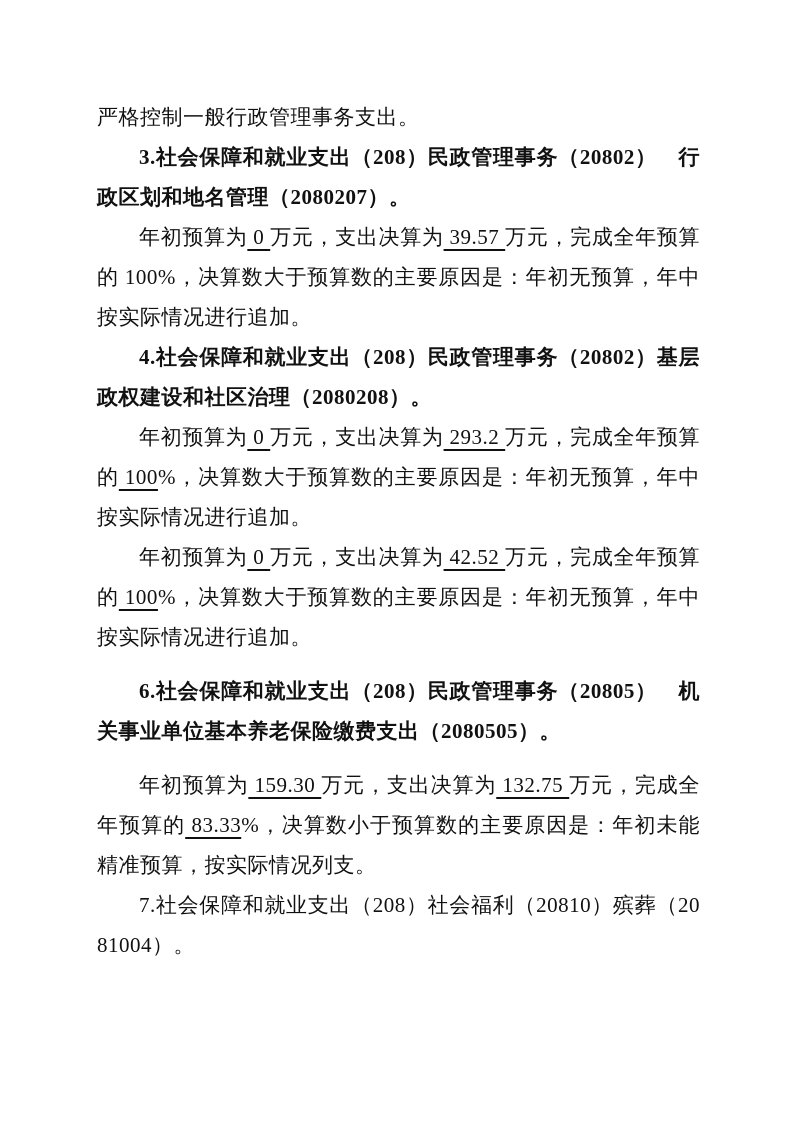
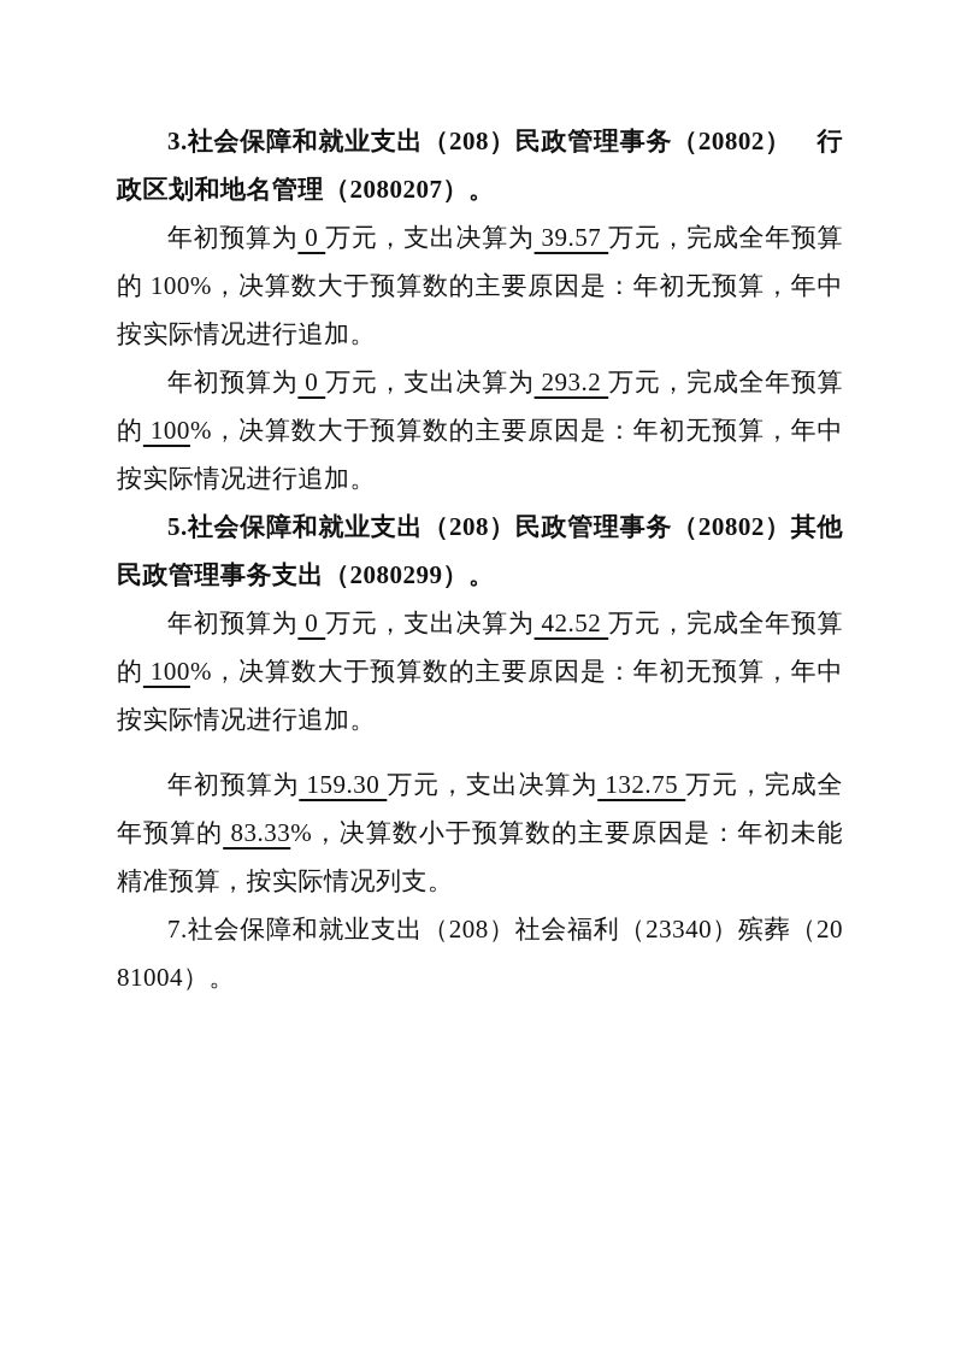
- 严格控制一般行政管理事务支出。
  3.社会保障和就业支出（208）民政管理事务（20802） 行政区划和地名管理（2080207）。
  年初预算为 0 万元，支出决算为 39.57 万元，完成全年预算的 100%，决算数大于预算数的主要原因是：年初无预算，年中按实际情况进行追加。
- 4.社会保障和就业支出（208）民政管理事务（20802）基层政权建设和社区治理（2080208）。
  年初预算为 0 万元，支出决算为 293.2 万元，完成全年预算的 100%，决算数大于预算数的主要原因是：年初无预算，年中按实际情况进行追加。
+ 5.社会保障和就业支出（208）民政管理事务（20802）其他民政管理事务支出（2080299）。
  年初预算为 0 万元，支出决算为 42.52 万元，完成全年预算的 100%，决算数大于预算数的主要原因是：年初无预算，年中按实际情况进行追加。
- 6.社会保障和就业支出（208）民政管理事务（20805） 机关事业单位基本养老保险缴费支出（2080505）。
  年初预算为 159.30 万元，支出决算为 132.75 万元，完成全年预算的 83.33%，决算数小于预算数的主要原因是：年初未能精准预算，按实际情况列支。
- 7.社会保障和就业支出（208）社会福利（20810）殡葬（2081004）。
+ 7.社会保障和就业支出（208）社会福利（23340）殡葬（2081004）。
